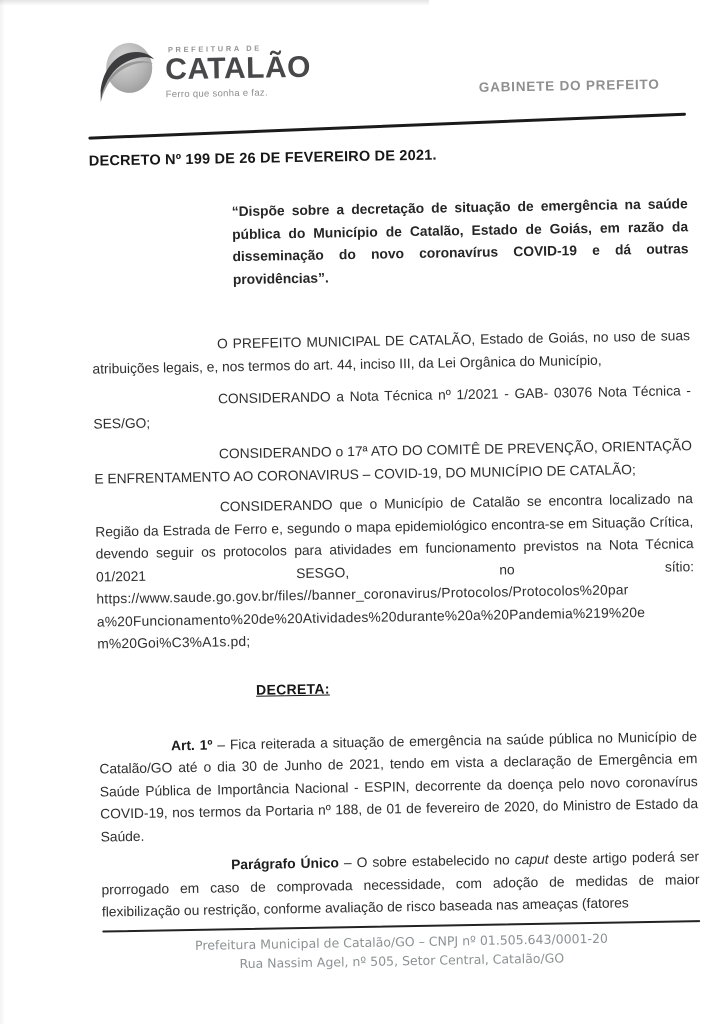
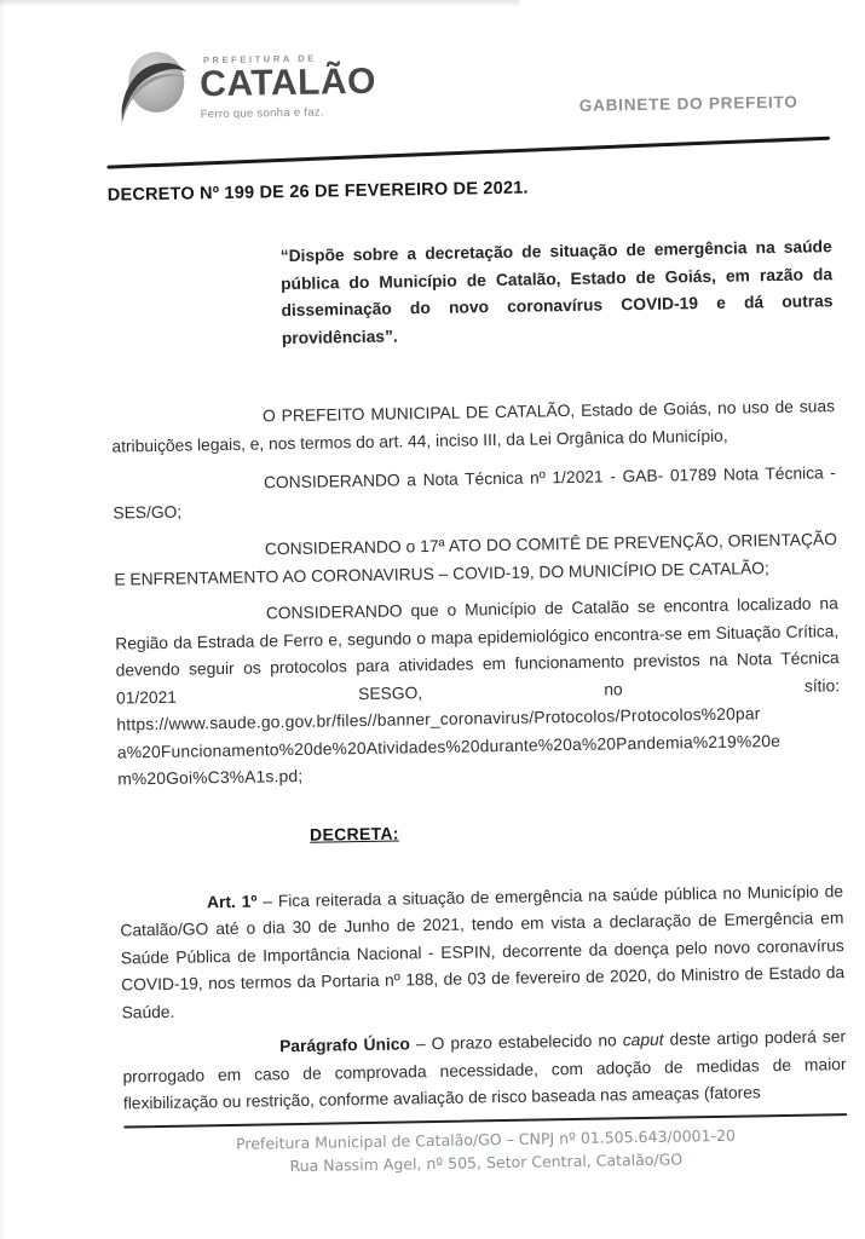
  PREFEITURA DE
  CATALÃO
  Ferro que sonha e faz.
  GABINETE DO PREFEITO
  DECRETO Nº 199 DE 26 DE FEVEREIRO DE 2021.
  “Dispõe sobre a decretação de situação de emergência na saúde pública do Município de Catalão, Estado de Goiás, em razão da disseminação do novo coronavírus COVID-19 e dá outras providências”.
  O PREFEITO MUNICIPAL DE CATALÃO, Estado de Goiás, no uso de suas atribuições legais, e, nos termos do art. 44, inciso III, da Lei Orgânica do Município,
- CONSIDERANDO a Nota Técnica nº 1/2021 - GAB- 03076 Nota Técnica - SES/GO;
+ CONSIDERANDO a Nota Técnica nº 1/2021 - GAB- 01789 Nota Técnica - SES/GO;
  CONSIDERANDO o 17ª ATO DO COMITÊ DE PREVENÇÃO, ORIENTAÇÃO E ENFRENTAMENTO AO CORONAVIRUS – COVID-19, DO MUNICÍPIO DE CATALÃO;
  CONSIDERANDO que o Município de Catalão se encontra localizado na Região da Estrada de Ferro e, segundo o mapa epidemiológico encontra-se em Situação Crítica, devendo seguir os protocolos para atividades em funcionamento previstos na Nota Técnica 01/2021 SESGO, no sítio:
  https://www.saude.go.gov.br/files//banner_coronavirus/Protocolos/Protocolos%20para%20Funcionamento%20de%20Atividades%20durante%20a%20Pandemia%219%20em%20Goi%C3%A1s.pd;
  DECRETA:
- Art. 1º – Fica reiterada a situação de emergência na saúde pública no Município de Catalão/GO até o dia 30 de Junho de 2021, tendo em vista a declaração de Emergência em Saúde Pública de Importância Nacional - ESPIN, decorrente da doença pelo novo coronavírus COVID-19, nos termos da Portaria nº 188, de 01 de fevereiro de 2020, do Ministro de Estado da Saúde.
+ Art. 1º – Fica reiterada a situação de emergência na saúde pública no Município de Catalão/GO até o dia 30 de Junho de 2021, tendo em vista a declaração de Emergência em Saúde Pública de Importância Nacional - ESPIN, decorrente da doença pelo novo coronavírus COVID-19, nos termos da Portaria nº 188, de 03 de fevereiro de 2020, do Ministro de Estado da Saúde.
- Parágrafo Único – O sobre estabelecido no caput deste artigo poderá ser prorrogado em caso de comprovada necessidade, com adoção de medidas de maior flexibilização ou restrição, conforme avaliação de risco baseada nas ameaças (fatores
+ Parágrafo Único – O prazo estabelecido no caput deste artigo poderá ser prorrogado em caso de comprovada necessidade, com adoção de medidas de maior flexibilização ou restrição, conforme avaliação de risco baseada nas ameaças (fatores
  Prefeitura Municipal de Catalão/GO – CNPJ nº 01.505.643/0001-20
  Rua Nassim Agel, nº 505, Setor Central, Catalão/GO
